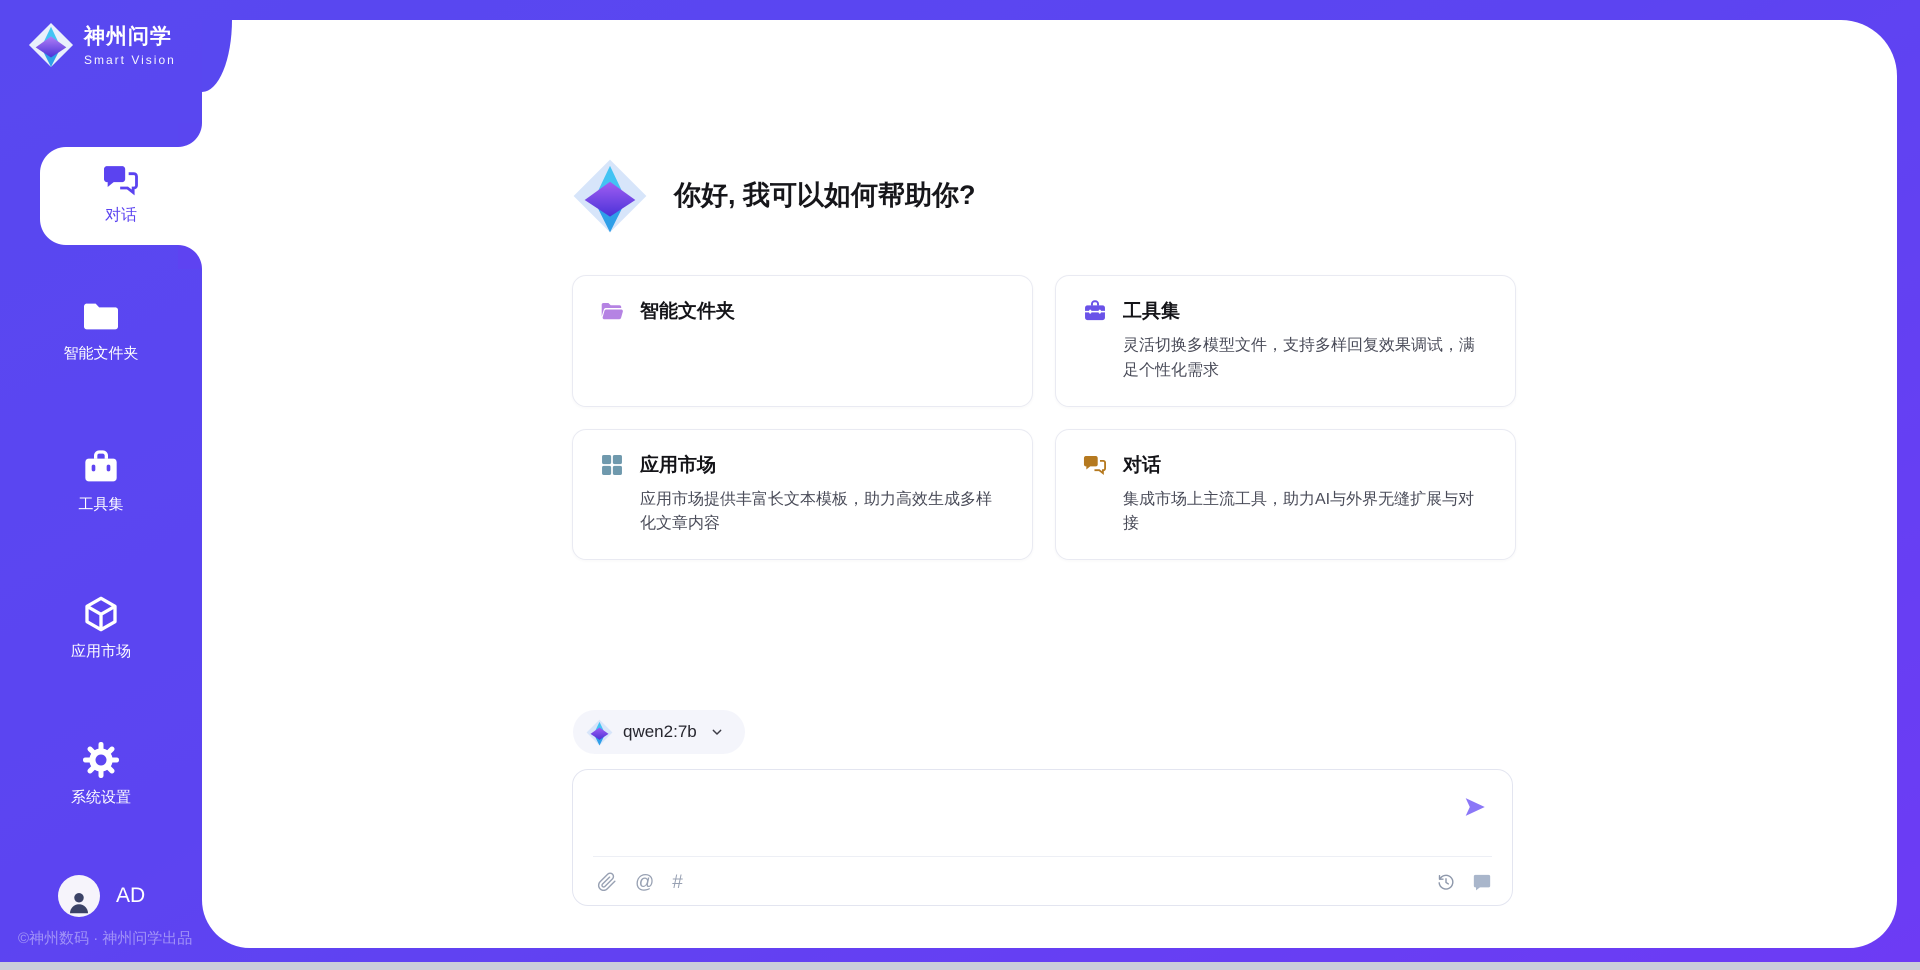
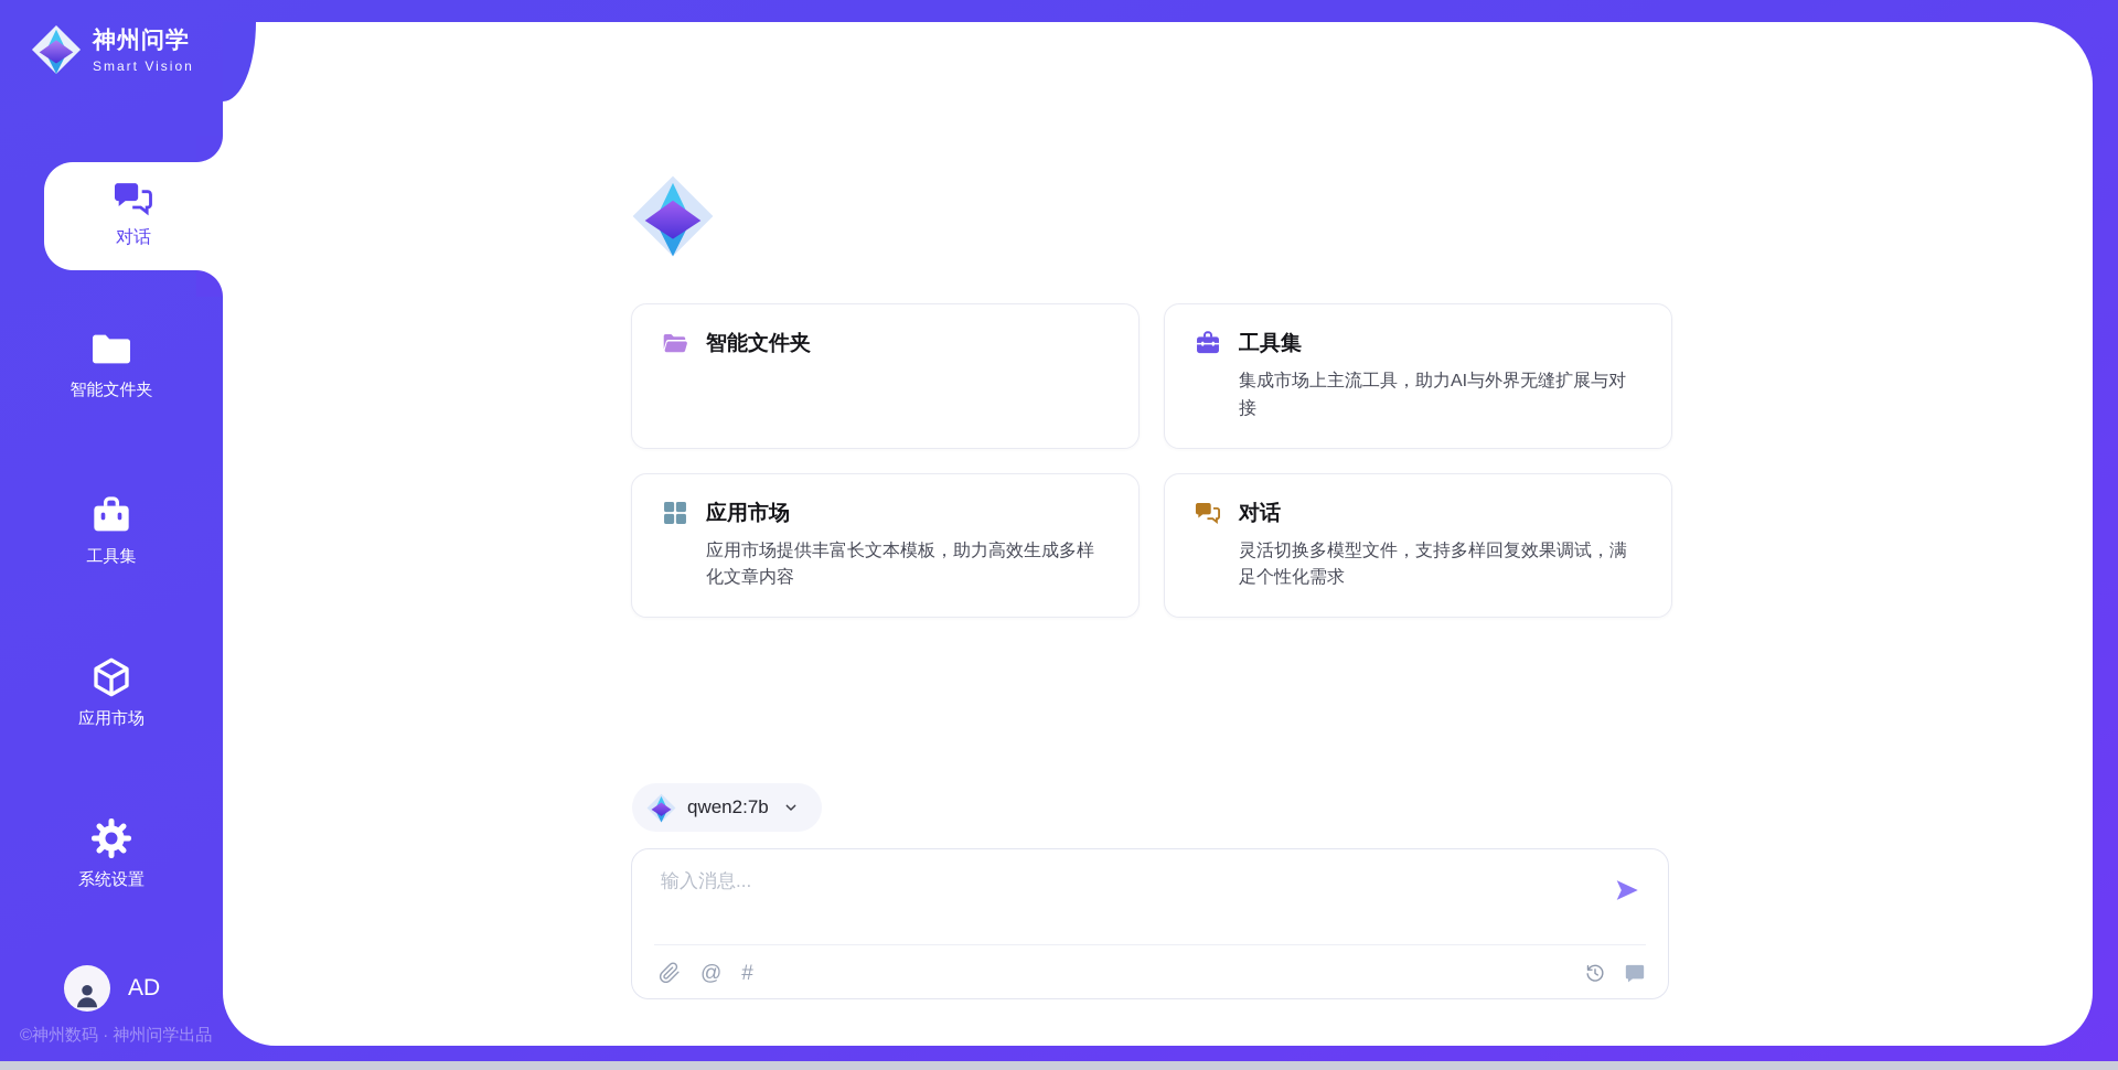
- 你好, 我可以如何帮助你?
  智能文件夹
  工具集
- 灵活切换多模型文件，支持多样回复效果调试，满足个性化需求
+ 集成市场上主流工具，助力AI与外界无缝扩展与对接
  应用市场
  应用市场提供丰富长文本模板，助力高效生成多样化文章内容
  对话
- 集成市场上主流工具，助力AI与外界无缝扩展与对接
+ 灵活切换多模型文件，支持多样回复效果调试，满足个性化需求
  qwen2:7b
+ 输入消息...
  @
  #
  神州问学
  Smart Vision
  对话
  智能文件夹
  工具集
  应用市场
  系统设置
  AD
  ©神州数码 · 神州问学出品
